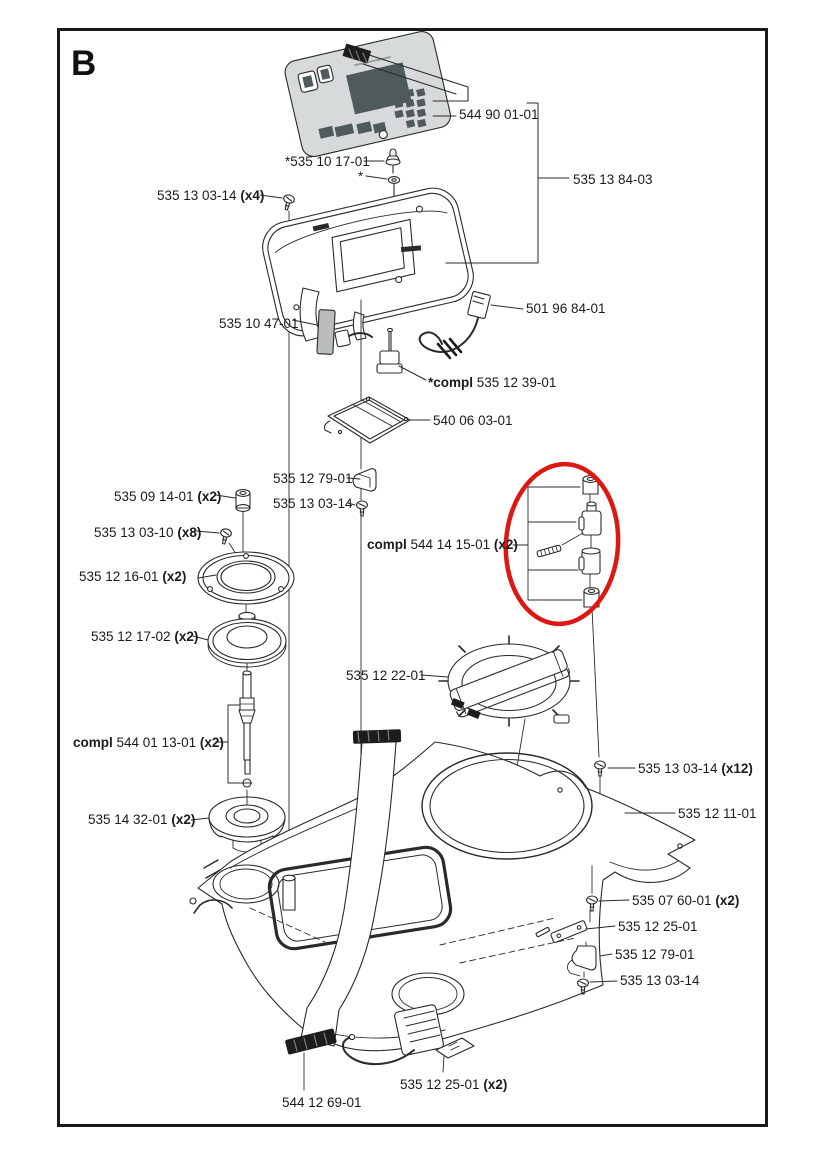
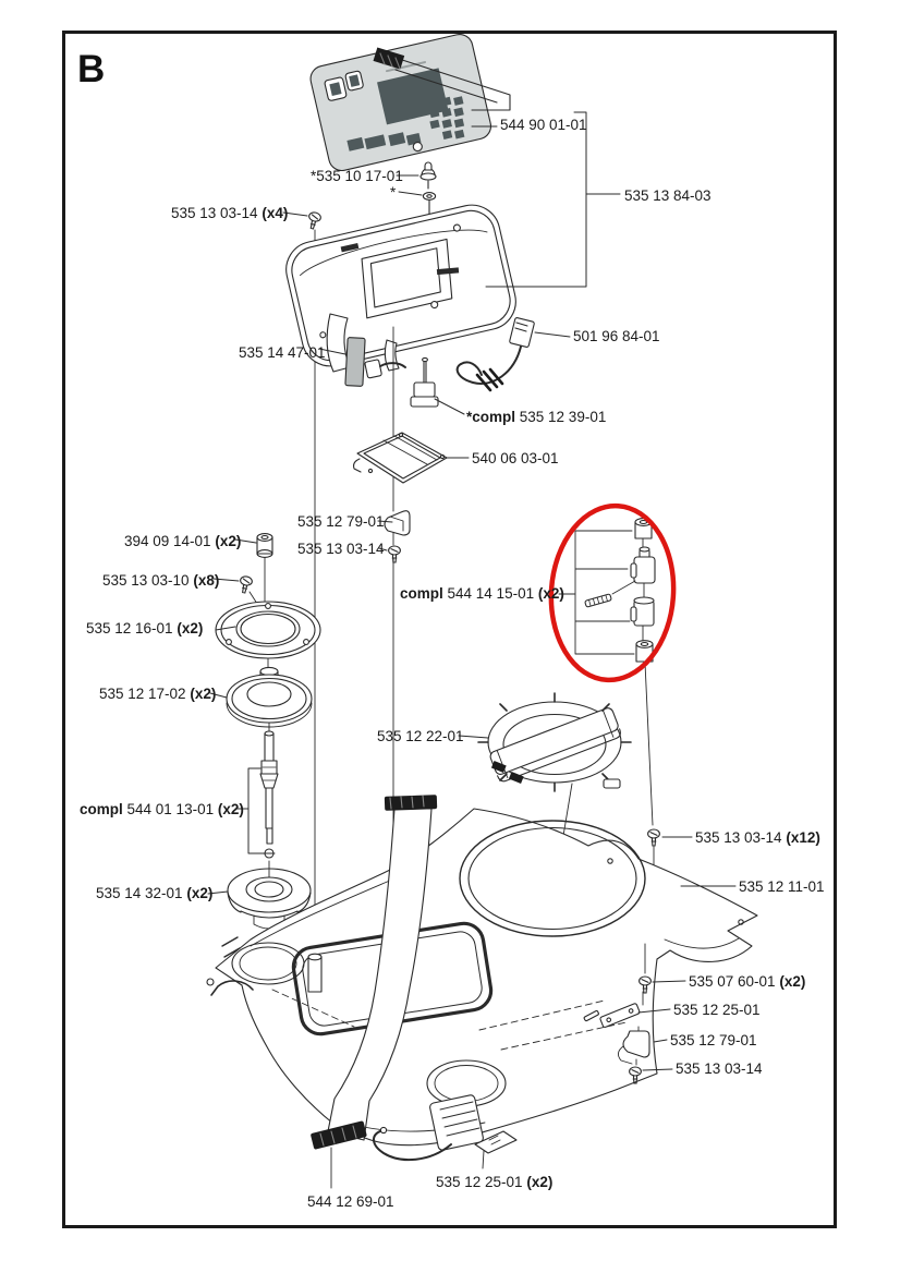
  B
  544 90 01-01
  535 13 84-03
  *535 10 17-01
  *
  535 13 03-14 (x4)
- 535 10 47-01
+ 535 14 47-01
  501 96 84-01
  *compl 535 12 39-01
  540 06 03-01
  535 12 79-01
  535 13 03-14
- 535 09 14-01 (x2)
+ 394 09 14-01 (x2)
  535 13 03-10 (x8)
  535 12 16-01 (x2)
  535 12 17-02 (x2)
  compl 544 14 15-01 (x2)
  535 12 22-01
  compl 544 01 13-01 (x2)
  535 14 32-01 (x2)
  535 13 03-14 (x12)
  535 12 11-01
  535 07 60-01 (x2)
  535 12 25-01
  535 12 79-01
  535 13 03-14
  535 12 25-01 (x2)
  544 12 69-01
